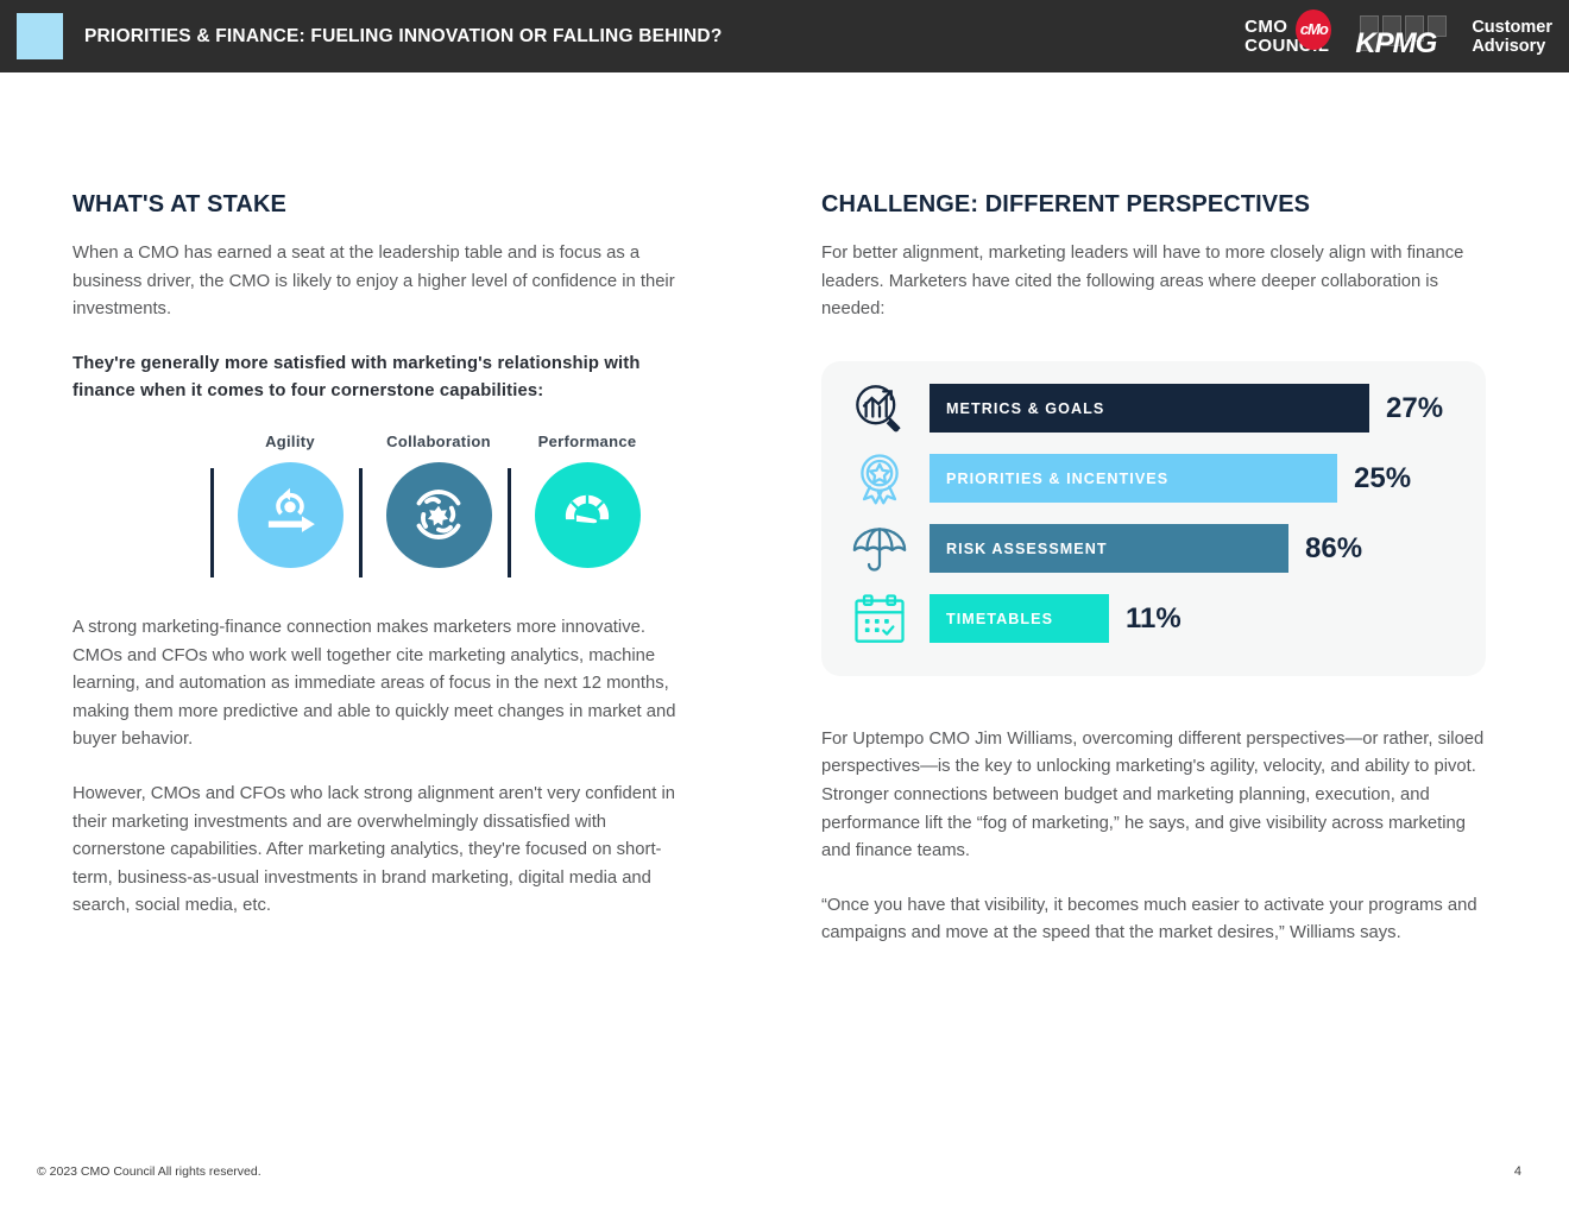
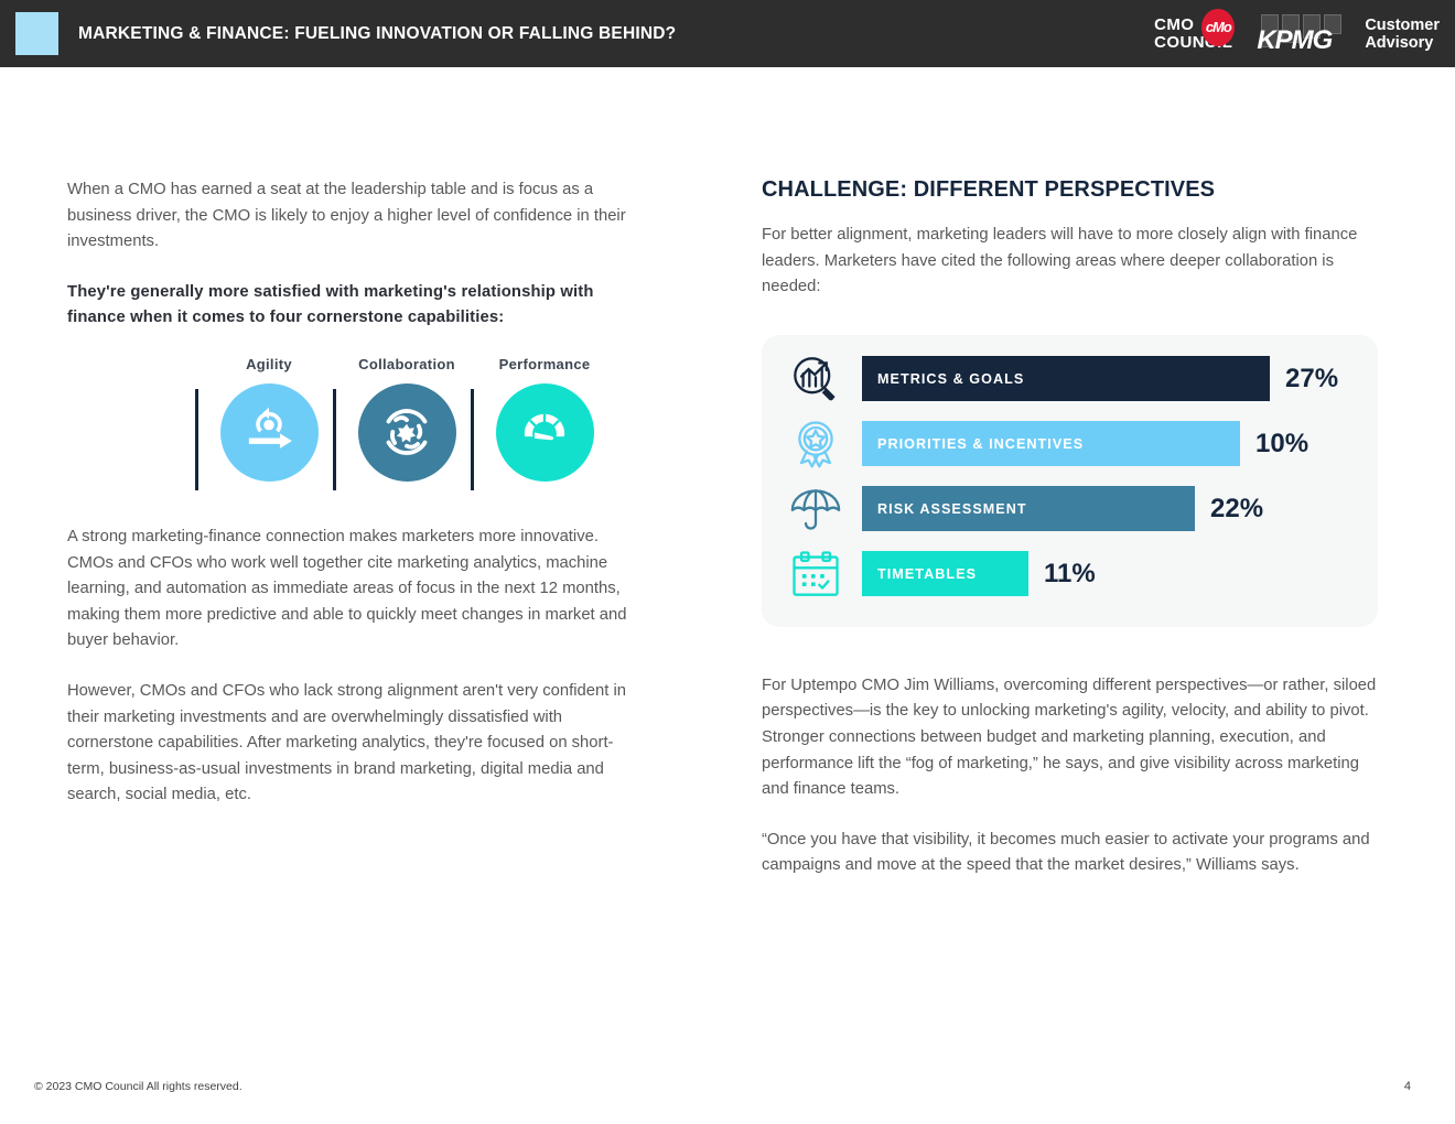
- PRIORITIES & FINANCE: FUELING INNOVATION OR FALLING BEHIND?
+ MARKETING & FINANCE: FUELING INNOVATION OR FALLING BEHIND?
  CMO
  cMo
  KPMG
  Customer
  Advisory
- WHAT'S AT STAKE
  When a CMO has earned a seat at the leadership table and is focus as a business driver, the CMO is likely to enjoy a higher level of confidence in their investments.
  They're generally more satisfied with marketing's relationship with finance when it comes to four cornerstone capabilities:
  Agility
  Collaboration
  Performance
  A strong marketing-finance connection makes marketers more innovative. CMOs and CFOs who work well together cite marketing analytics, machine learning, and automation as immediate areas of focus in the next 12 months, making them more predictive and able to quickly meet changes in market and buyer behavior.
  However, CMOs and CFOs who lack strong alignment aren't very confident in their marketing investments and are overwhelmingly dissatisfied with cornerstone capabilities. After marketing analytics, they're focused on short-term, business-as-usual investments in brand marketing, digital media and search, social media, etc.
  CHALLENGE: DIFFERENT PERSPECTIVES
  For better alignment, marketing leaders will have to more closely align with finance leaders. Marketers have cited the following areas where deeper collaboration is needed:
  METRICS & GOALS
  27%
  PRIORITIES & INCENTIVES
- 25%
+ 10%
  RISK ASSESSMENT
- 86%
+ 22%
  TIMETABLES
  11%
  For Uptempo CMO Jim Williams, overcoming different perspectives—or rather, siloed perspectives—is the key to unlocking marketing's agility, velocity, and ability to pivot. Stronger connections between budget and marketing planning, execution, and performance lift the “fog of marketing,” he says, and give visibility across marketing and finance teams.
  “Once you have that visibility, it becomes much easier to activate your programs and campaigns and move at the speed that the market desires,” Williams says.
  © 2023 CMO Council All rights reserved.
  4
